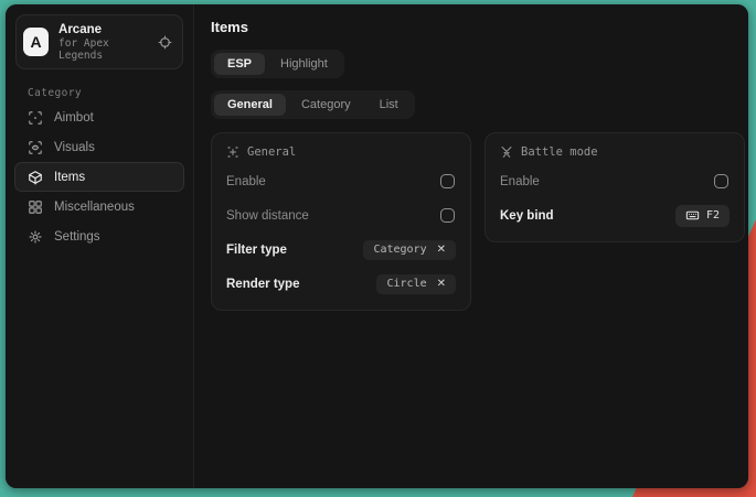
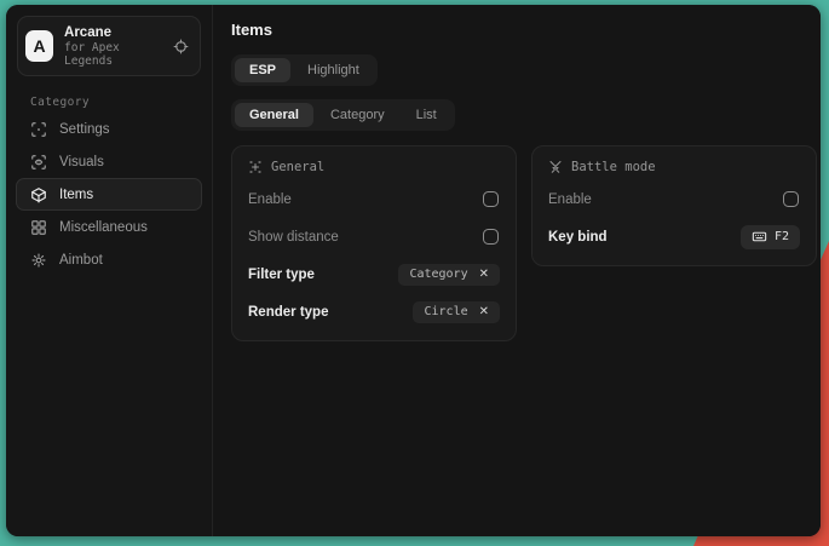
  A
  Arcane
  for Apex Legends
  Category
- Aimbot
+ Settings
  Visuals
  Items
  Miscellaneous
- Settings
+ Aimbot
  Items
  ESP
  Highlight
  General
  Category
  List
  General
  Enable
  Show distance
  Filter type
  Category
  ✕
  Render type
  Circle
  ✕
  Battle mode
  Enable
  Key bind
  F2
